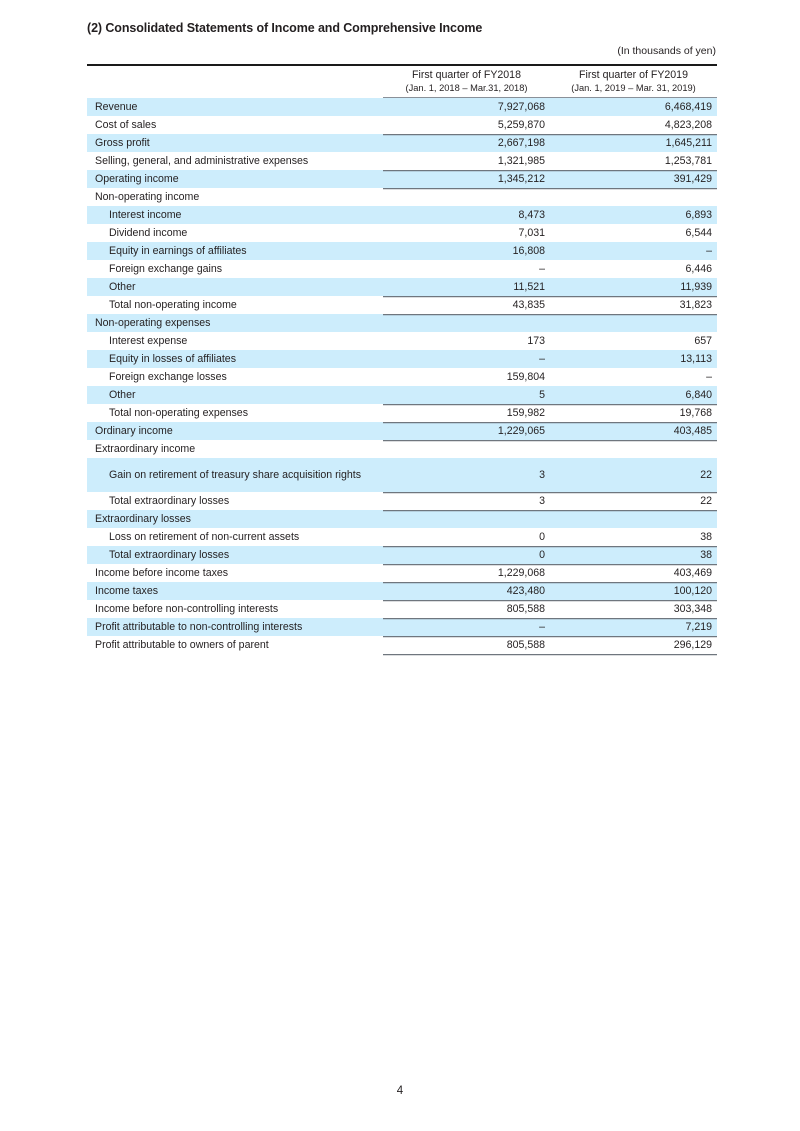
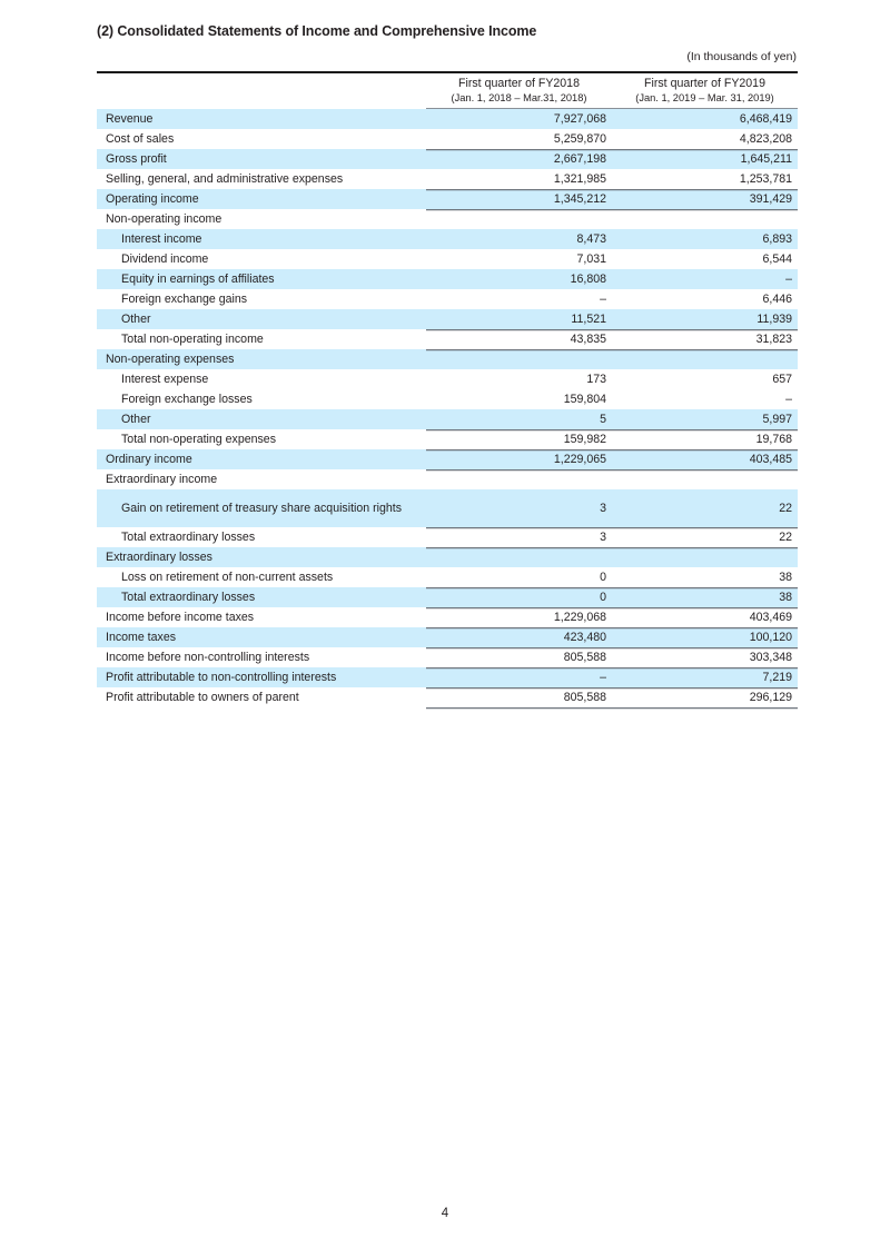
  (2) Consolidated Statements of Income and Comprehensive Income
  (In thousands of yen)
  	First quarter of FY2018 (Jan. 1, 2018 – Mar.31, 2018)	First quarter of FY2019 (Jan. 1, 2019 – Mar. 31, 2019)
  Revenue	7,927,068	6,468,419
  Cost of sales	5,259,870	4,823,208
  Gross profit	2,667,198	1,645,211
  Selling, general, and administrative expenses	1,321,985	1,253,781
  Operating income	1,345,212	391,429
  Non-operating income
  Interest income	8,473	6,893
  Dividend income	7,031	6,544
  Equity in earnings of affiliates	16,808	–
  Foreign exchange gains	–	6,446
  Other	11,521	11,939
  Total non-operating income	43,835	31,823
  Non-operating expenses
  Interest expense	173	657
- Equity in losses of affiliates	–	13,113
  Foreign exchange losses	159,804	–
- Other	5	6,840
+ Other	5	5,997
  Total non-operating expenses	159,982	19,768
  Ordinary income	1,229,065	403,485
  Extraordinary income
  Gain on retirement of treasury share acquisition rights	3	22
  Total extraordinary losses	3	22
  Extraordinary losses
  Loss on retirement of non-current assets	0	38
  Total extraordinary losses	0	38
  Income before income taxes	1,229,068	403,469
  Income taxes	423,480	100,120
  Income before non-controlling interests	805,588	303,348
  Profit attributable to non-controlling interests	–	7,219
  Profit attributable to owners of parent	805,588	296,129
  4
